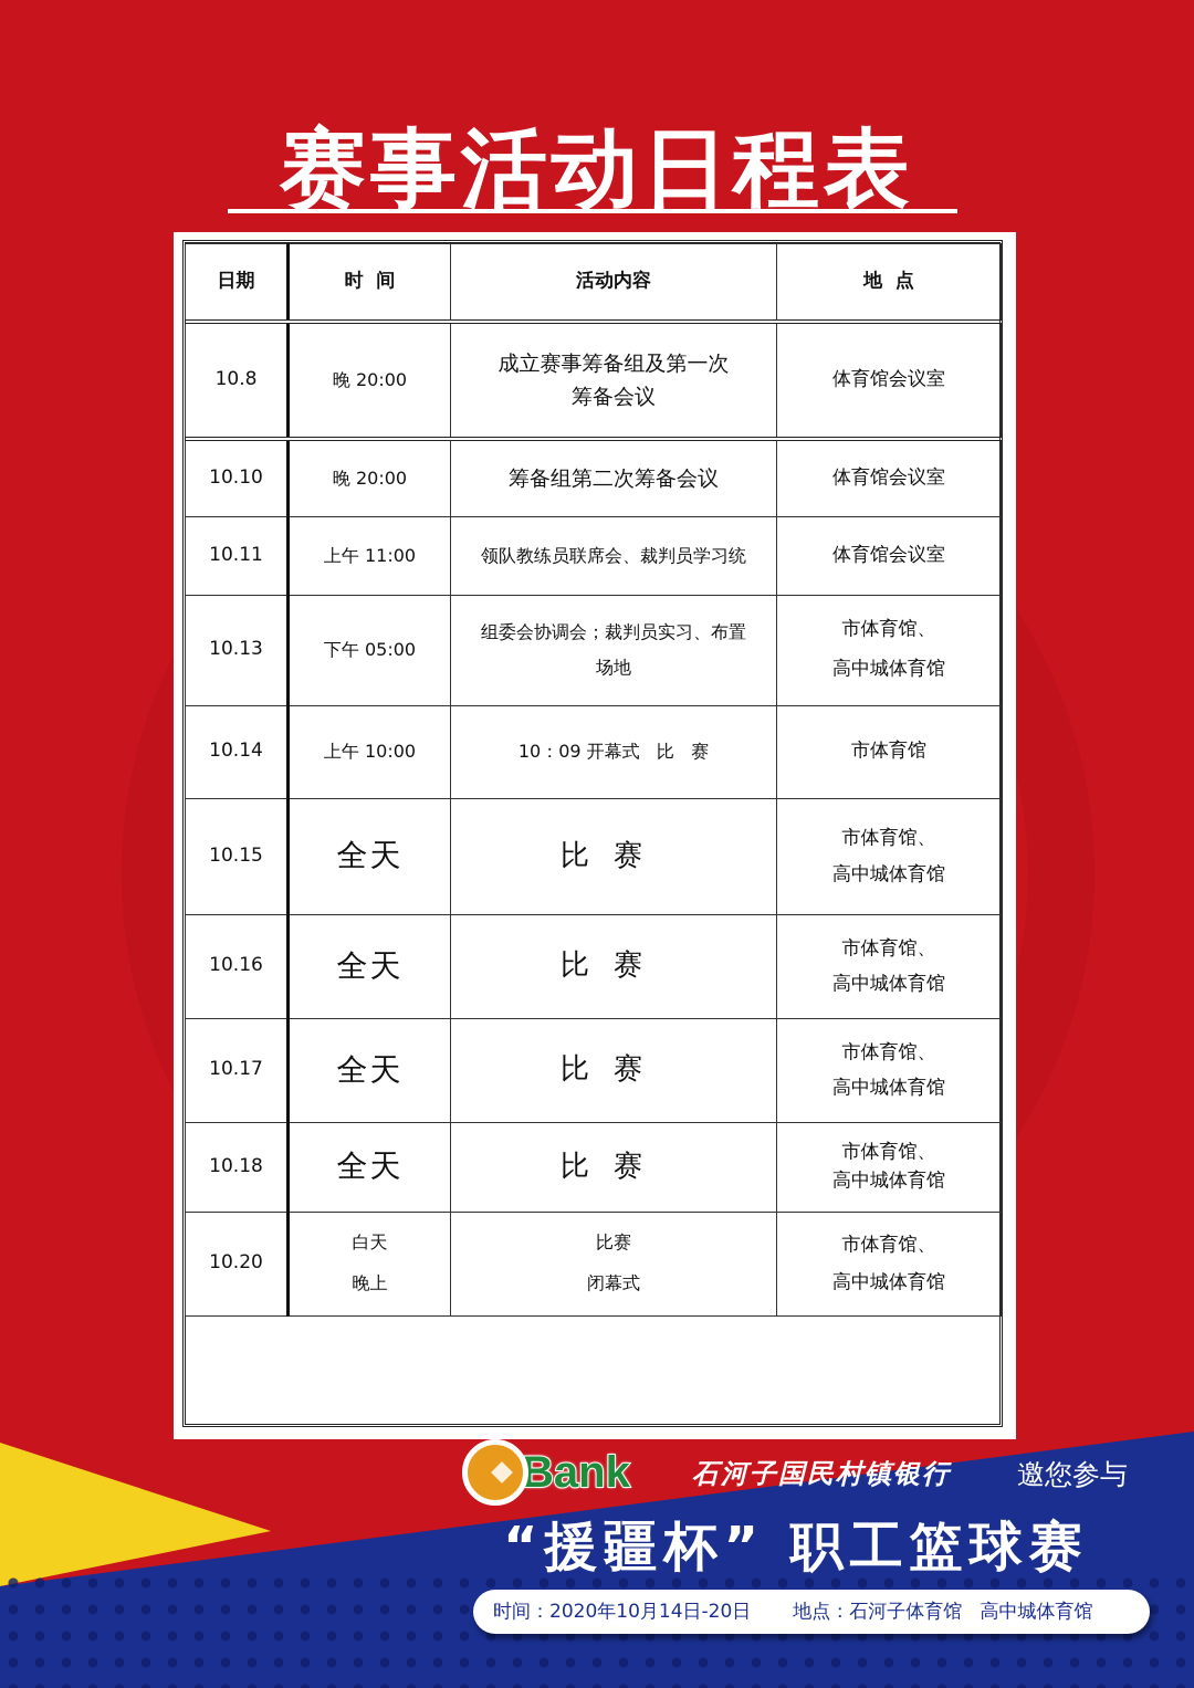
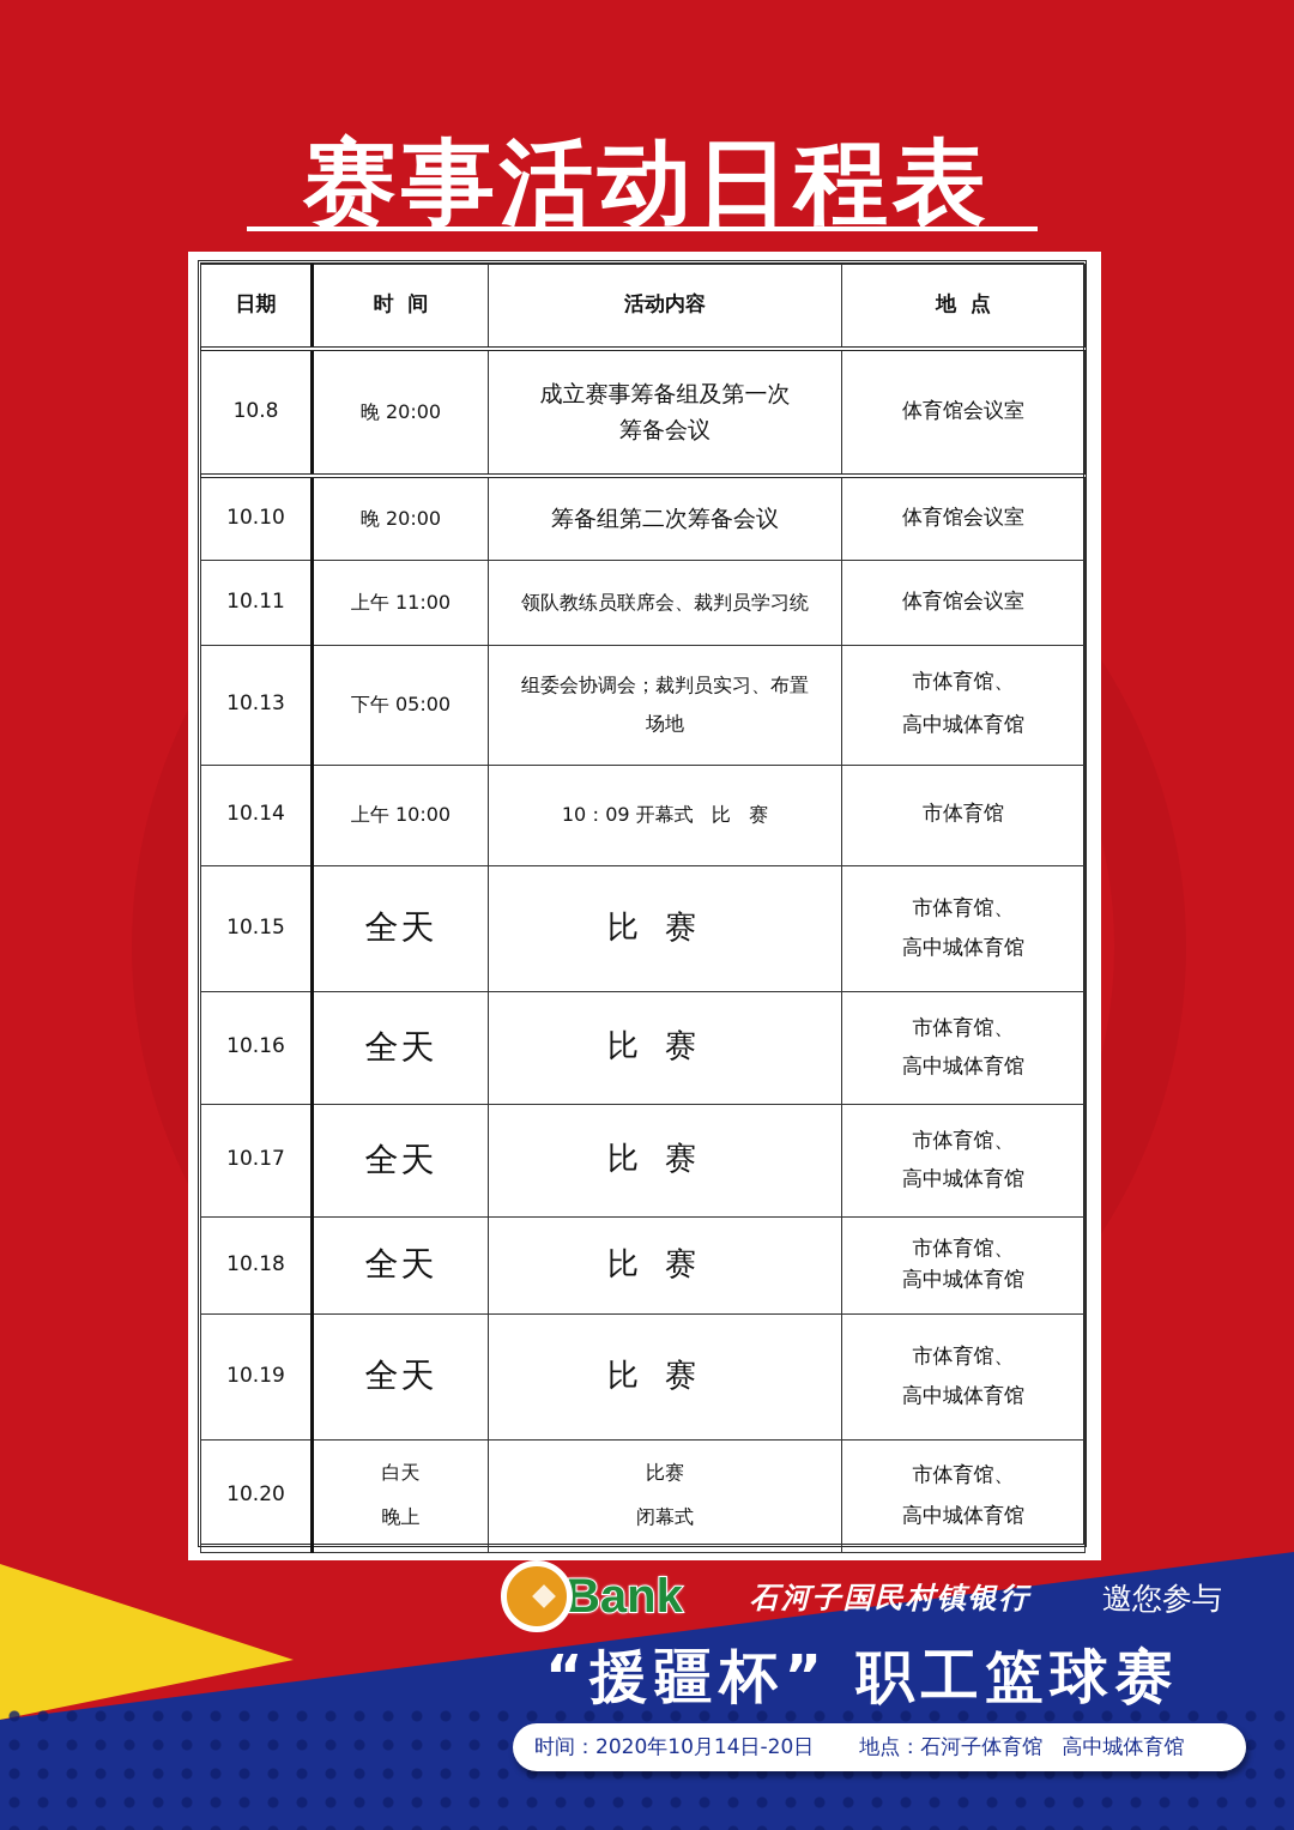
  赛事活动日程表
  日期	时 间	活动内容	地 点
  10.8	晚 20:00	成立赛事筹备组及第一次筹备会议	体育馆会议室
  10.10	晚 20:00	筹备组第二次筹备会议	体育馆会议室
  10.11	上午 11:00	领队教练员联席会、裁判员学习统	体育馆会议室
  10.13	下午 05:00	组委会协调会；裁判员实习、布置场地	市体育馆、高中城体育馆
  10.14	上午 10:00	10：09 开幕式 比 赛	市体育馆
  10.15	全天	比赛	市体育馆、高中城体育馆
  10.16	全天	比赛	市体育馆、高中城体育馆
  10.17	全天	比赛	市体育馆、高中城体育馆
  10.18	全天	比赛	市体育馆、高中城体育馆
+ 10.19	全天	比赛	市体育馆、高中城体育馆
  10.20	白天晚上	比赛闭幕式	市体育馆、高中城体育馆
  Bank
  石河子国民村镇银行
  邀您参与
  “援疆杯” 职工篮球赛
  时间：2020年10月14日-20日
  地点：石河子体育馆 高中城体育馆
